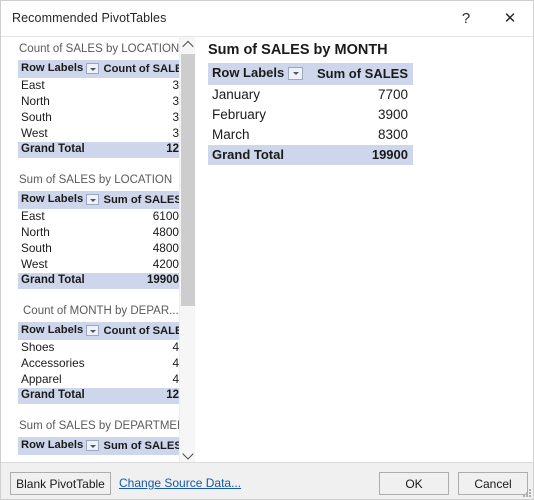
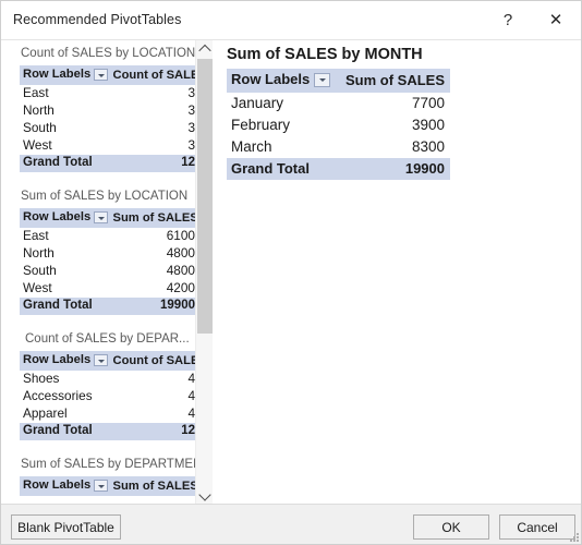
  Recommended PivotTables
  ?
  ✕
  Count of SALES by LOCATION
  Row Labels	Count of SAL
  East	3
  North	3
  South	3
  West	3
  Grand Total	12
  Sum of SALES by LOCATION
  Row Labels	Sum of SALE
  East	6100
  North	4800
  South	4800
  West	4200
  Grand Total	19900
- Count of MONTH by DEPAR...
+ Count of SALES by DEPAR...
  Row Labels	Count of SAL
  Shoes	4
  Accessories	4
  Apparel	4
  Grand Total	12
  Sum of SALES by DEPARTME
  Row Labels	Sum of SALE
  Sum of SALES by MONTH
  Row Labels	Sum of SALES
  January	7700
  February	3900
  March	8300
  Grand Total	19900
  Blank PivotTable
- Change Source Data...
  OK
  Cancel
